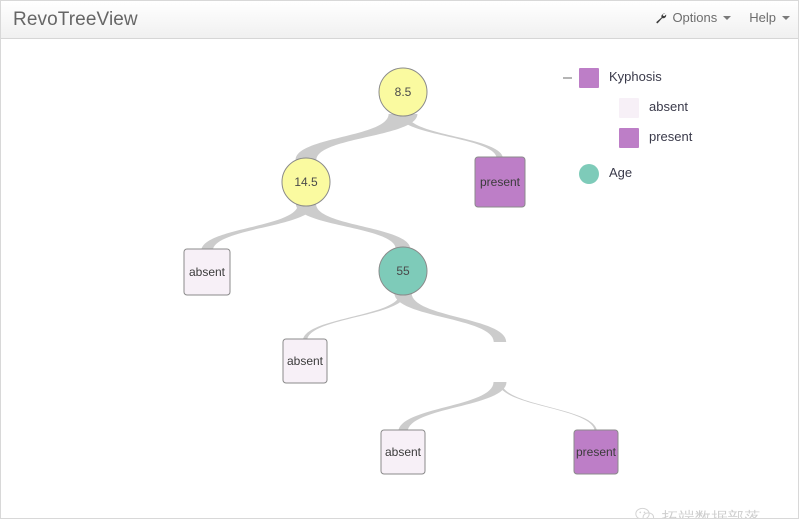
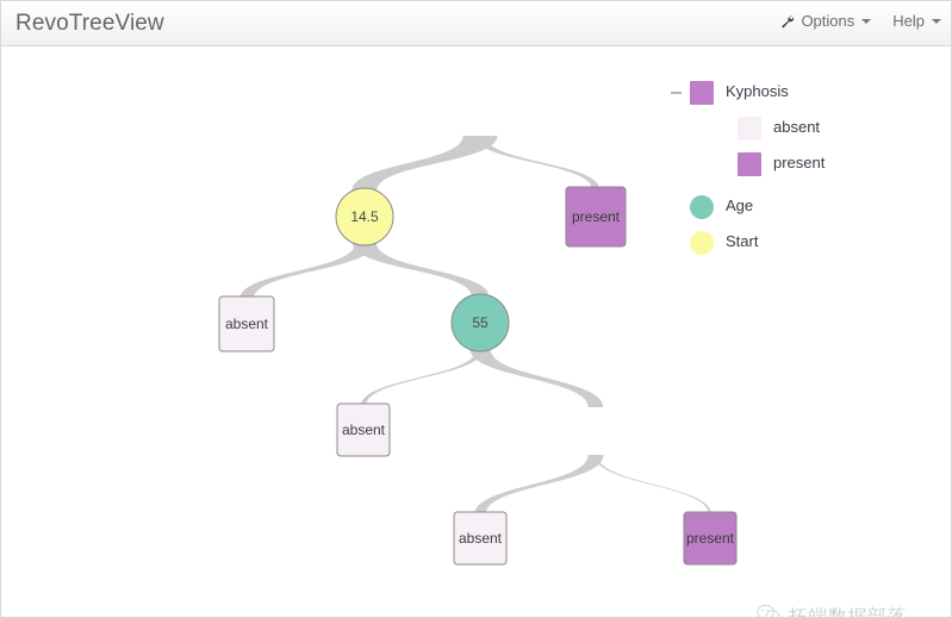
  RevoTreeView
  Options
  Help
- 8.5
  14.5
  present
  absent
  55
  absent
  absent
  present
  Kyphosis
  absent
  present
  Age
+ Start
  拓端数据部落
